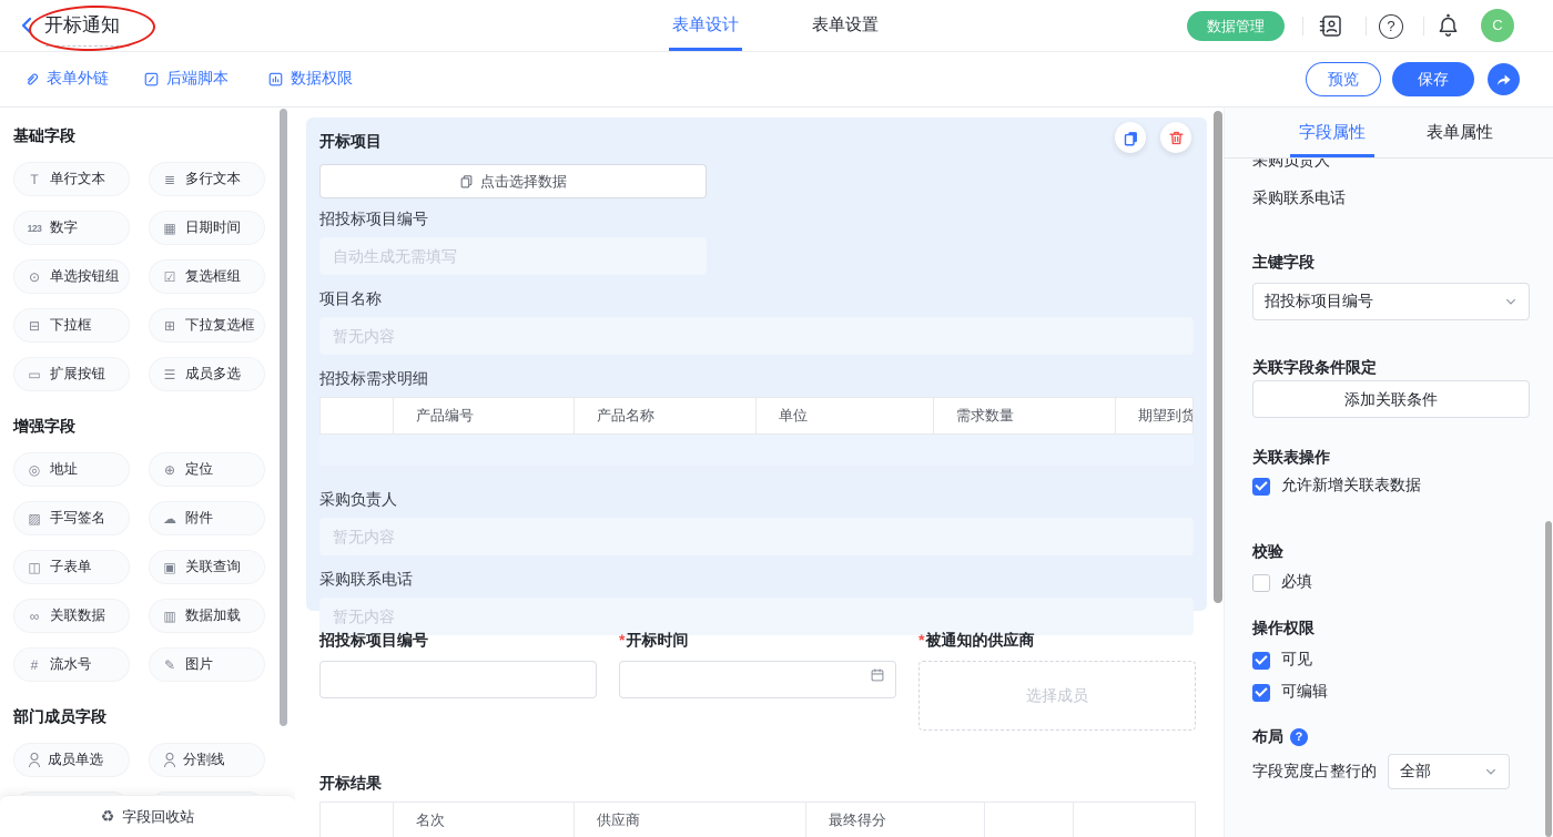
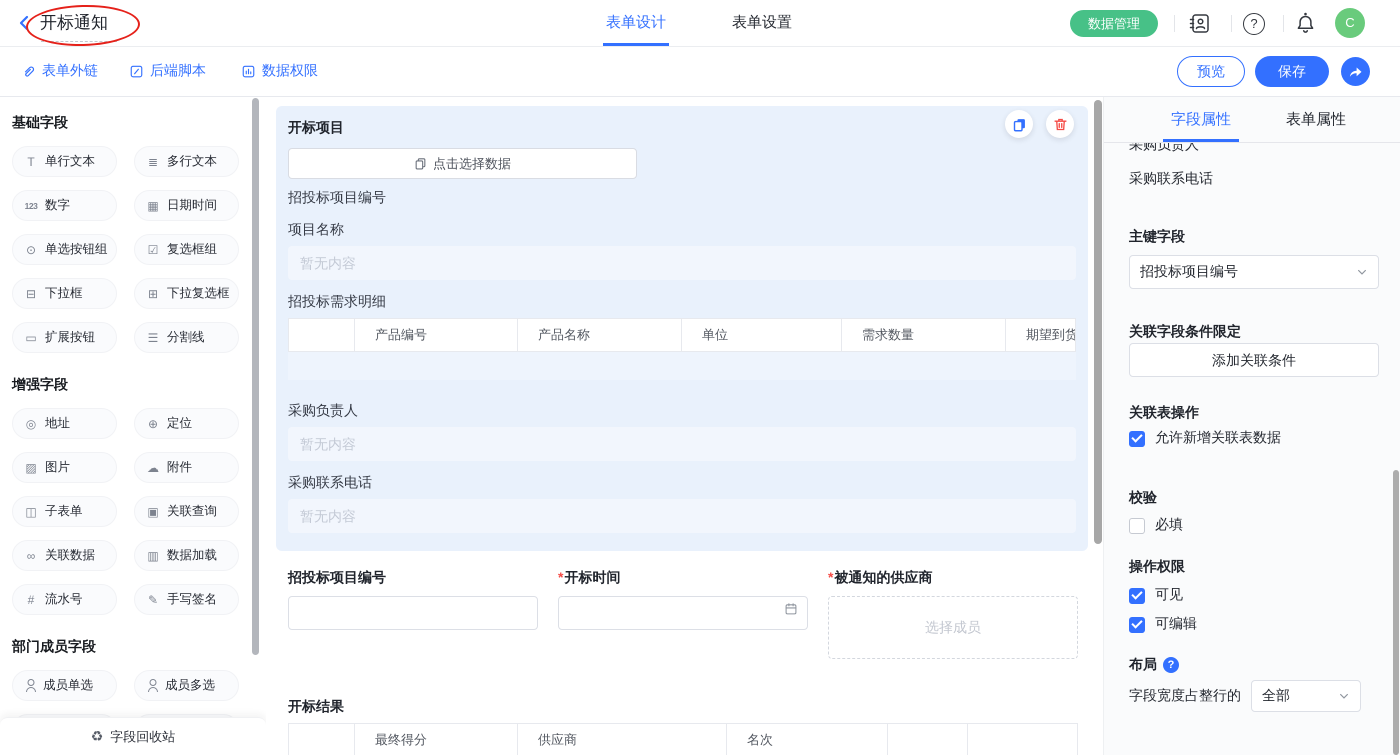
  开标通知
  表单设计
  表单设置
  数据管理
  ?
  C
  表单外链
  后端脚本
  数据权限
  预览
  保存
  基础字段
  T
  单行文本
  ≣
  多行文本
  123
  数字
  ▦
  日期时间
  ⊙
  单选按钮组
  ☑
  复选框组
  ⊟
  下拉框
  ⊞
  下拉复选框
  ▭
  扩展按钮
  ☰
- 成员多选
+ 分割线
  增强字段
  ◎
  地址
  ⊕
  定位
  ▨
- 手写签名
+ 图片
  ☁
  附件
  ◫
  子表单
  ▣
  关联查询
  ∞
  关联数据
  ▥
  数据加载
  #
  流水号
  ✎
- 图片
+ 手写签名
  部门成员字段
  成员单选
- 分割线
+ 成员多选
  ♻
  字段回收站
  开标项目
  点击选择数据
  招投标项目编号
- 自动生成无需填写
  项目名称
  暂无内容
  招投标需求明细
  产品编号
  产品名称
  单位
  需求数量
  期望到货
  采购负责人
  暂无内容
  采购联系电话
  暂无内容
  招投标项目编号
  *开标时间
  *被通知的供应商
  选择成员
  开标结果
- 名次
+ 最终得分
  供应商
- 最终得分
+ 名次
  字段属性
  表单属性
  采购负责人
  采购联系电话
  主键字段
  招投标项目编号
  关联字段条件限定
  添加关联条件
  关联表操作
  允许新增关联表数据
  校验
  必填
  操作权限
  可见
  可编辑
  布局 ?
  字段宽度占整行的
  全部
